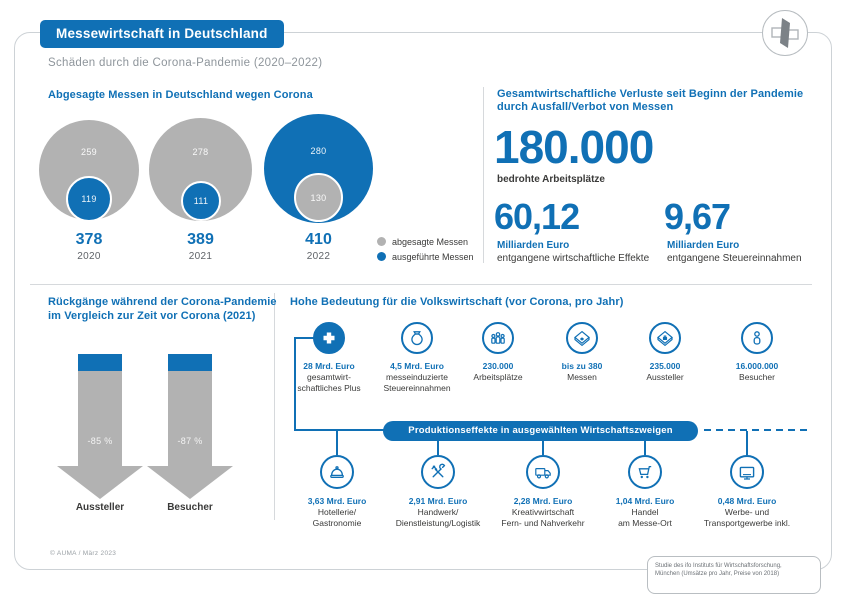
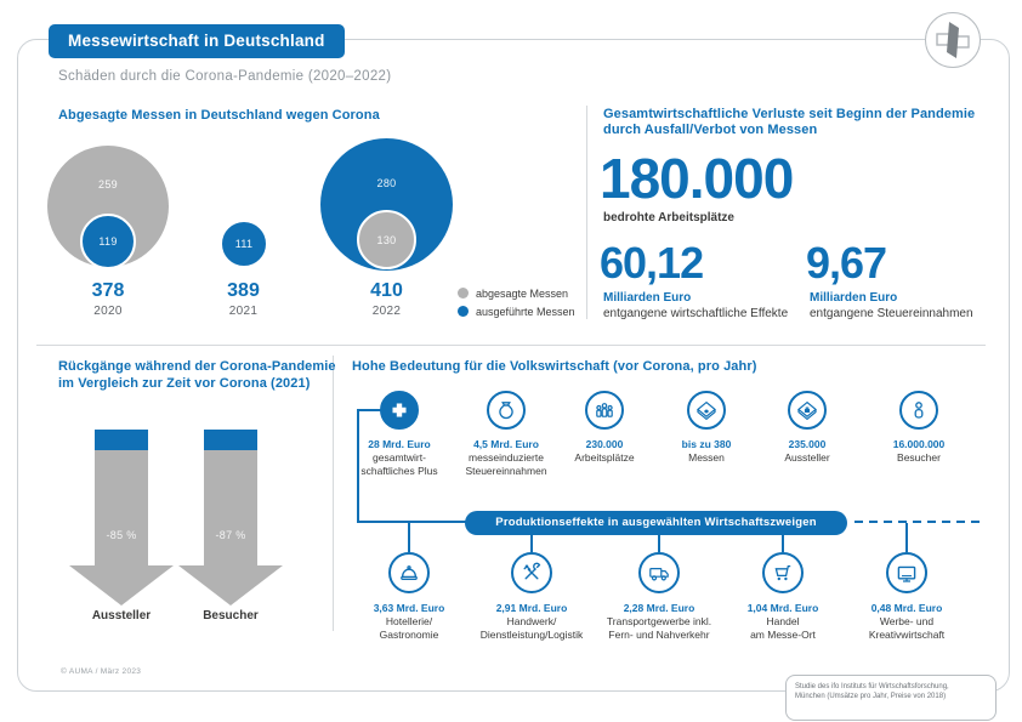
  Messewirtschaft in Deutschland
  Schäden durch die Corona-Pandemie (2020–2022)
  Abgesagte Messen in Deutschland wegen Corona
  259
  119
  378
  2020
- 278
  111
  389
  2021
  280
  130
  410
  2022
  abgesagte Messen
  ausgeführte Messen
  Gesamtwirtschaftliche Verluste seit Beginn der Pandemie
  durch Ausfall/Verbot von Messen
  180.000
  bedrohte Arbeitsplätze
  60,12
  Milliarden Euro
  entgangene wirtschaftliche Effekte
  9,67
  Milliarden Euro
  entgangene Steuereinnahmen
  Rückgänge während der Corona-Pandemie
  im Vergleich zur Zeit vor Corona (2021)
  -85 %
  Aussteller
  -87 %
  Besucher
  Hohe Bedeutung für die Volkswirtschaft (vor Corona, pro Jahr)
  28 Mrd. Euro
  gesamtwirt-
  schaftliches Plus
  4,5 Mrd. Euro
  messeinduzierte
  Steuereinnahmen
  230.000
  Arbeitsplätze
  bis zu 380
  Messen
  235.000
  Aussteller
  16.000.000
  Besucher
  Produktionseffekte in ausgewählten Wirtschaftszweigen
  3,63 Mrd. Euro
  Hotellerie/
  Gastronomie
  2,91 Mrd. Euro
  Handwerk/
  Dienstleistung/Logistik
  2,28 Mrd. Euro
- Kreativwirtschaft
+ Transportgewerbe inkl.
  Fern- und Nahverkehr
  1,04 Mrd. Euro
  Handel
  am Messe-Ort
  0,48 Mrd. Euro
  Werbe- und
- Transportgewerbe inkl.
+ Kreativwirtschaft
